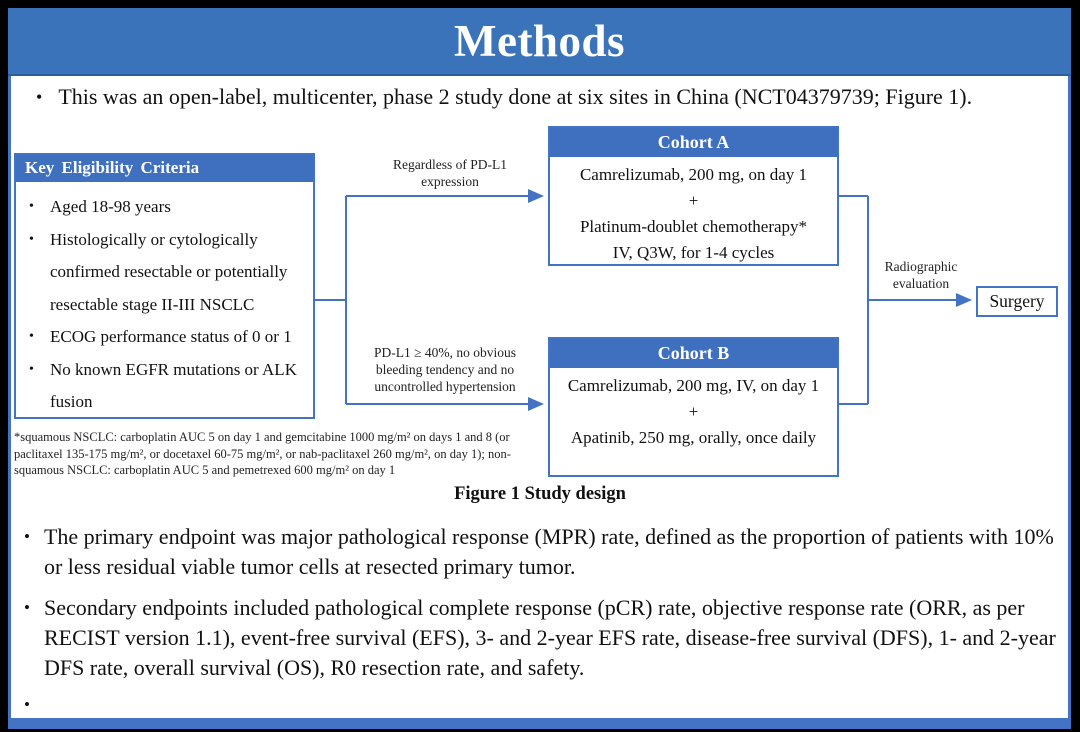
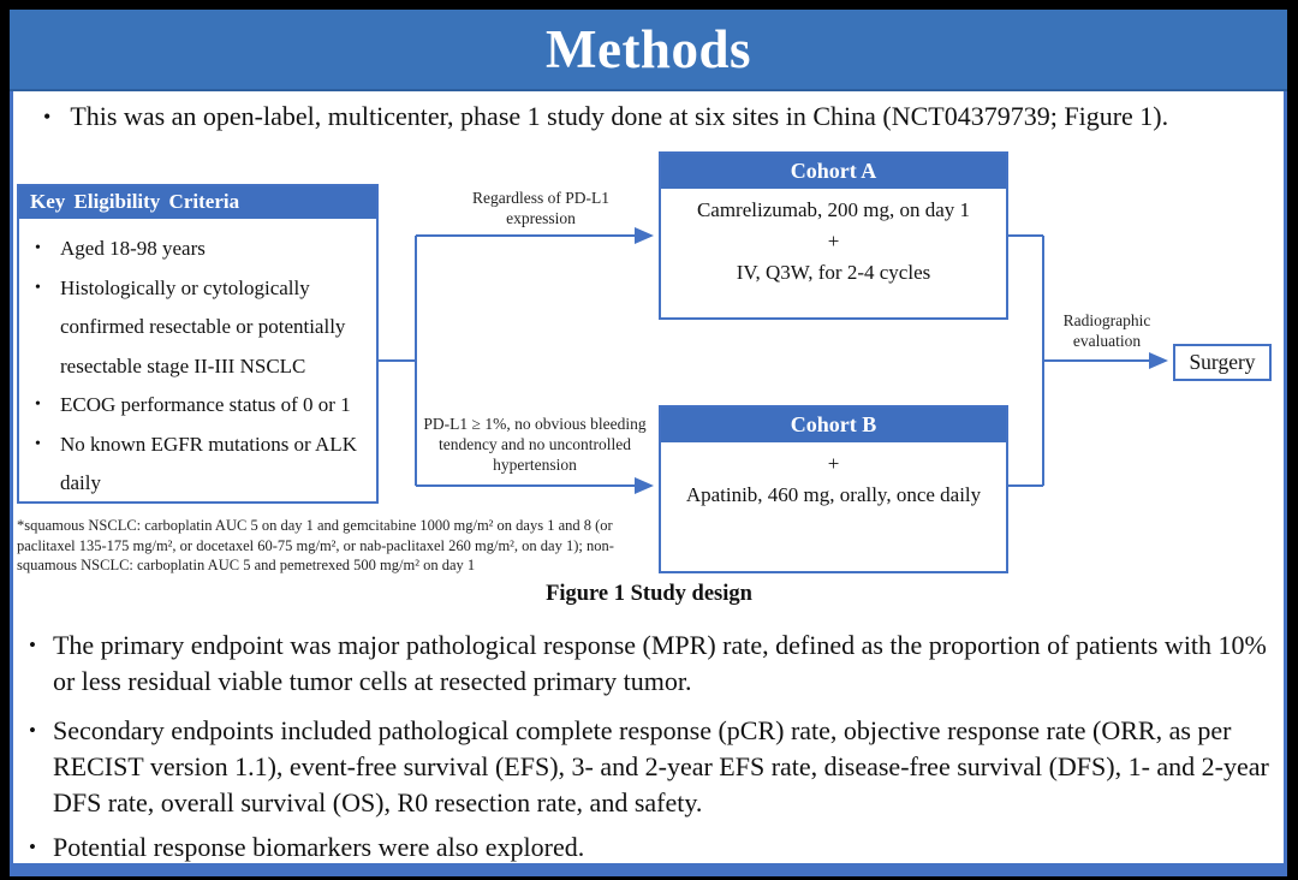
  Methods
  •
- This was an open-label, multicenter, phase 2 study done at six sites in China (NCT04379739; Figure 1).
+ This was an open-label, multicenter, phase 1 study done at six sites in China (NCT04379739; Figure 1).
  Key Eligibility Criteria
  •
  Aged 18-98 years
  •
  Histologically or cytologically confirmed resectable or potentially resectable stage II-III NSCLC
  •
  ECOG performance status of 0 or 1
  •
- No known EGFR mutations or ALK fusion
+ No known EGFR mutations or ALK daily
  Regardless of PD-L1 expression
- PD-L1 ≥ 40%, no obvious bleeding tendency and no uncontrolled hypertension
+ PD-L1 ≥ 1%, no obvious bleeding tendency and no uncontrolled hypertension
  Cohort A
  Camrelizumab, 200 mg, on day 1
  +
- Platinum-doublet chemotherapy*
- IV, Q3W, for 1-4 cycles
+ IV, Q3W, for 2-4 cycles
  Cohort B
- Camrelizumab, 200 mg, IV, on day 1
  +
- Apatinib, 250 mg, orally, once daily
+ Apatinib, 460 mg, orally, once daily
  Radiographic evaluation
  Surgery
- *squamous NSCLC: carboplatin AUC 5 on day 1 and gemcitabine 1000 mg/m² on days 1 and 8 (or paclitaxel 135-175 mg/m², or docetaxel 60-75 mg/m², or nab-paclitaxel 260 mg/m², on day 1); non-squamous NSCLC: carboplatin AUC 5 and pemetrexed 600 mg/m² on day 1
+ *squamous NSCLC: carboplatin AUC 5 on day 1 and gemcitabine 1000 mg/m² on days 1 and 8 (or paclitaxel 135-175 mg/m², or docetaxel 60-75 mg/m², or nab-paclitaxel 260 mg/m², on day 1); non-squamous NSCLC: carboplatin AUC 5 and pemetrexed 500 mg/m² on day 1
  Figure 1 Study design
  •
  The primary endpoint was major pathological response (MPR) rate, defined as the proportion of patients with 10% or less residual viable tumor cells at resected primary tumor.
  •
  Secondary endpoints included pathological complete response (pCR) rate, objective response rate (ORR, as per RECIST version 1.1), event-free survival (EFS), 3- and 2-year EFS rate, disease-free survival (DFS), 1- and 2-year DFS rate, overall survival (OS), R0 resection rate, and safety.
  •
+ Potential response biomarkers were also explored.
